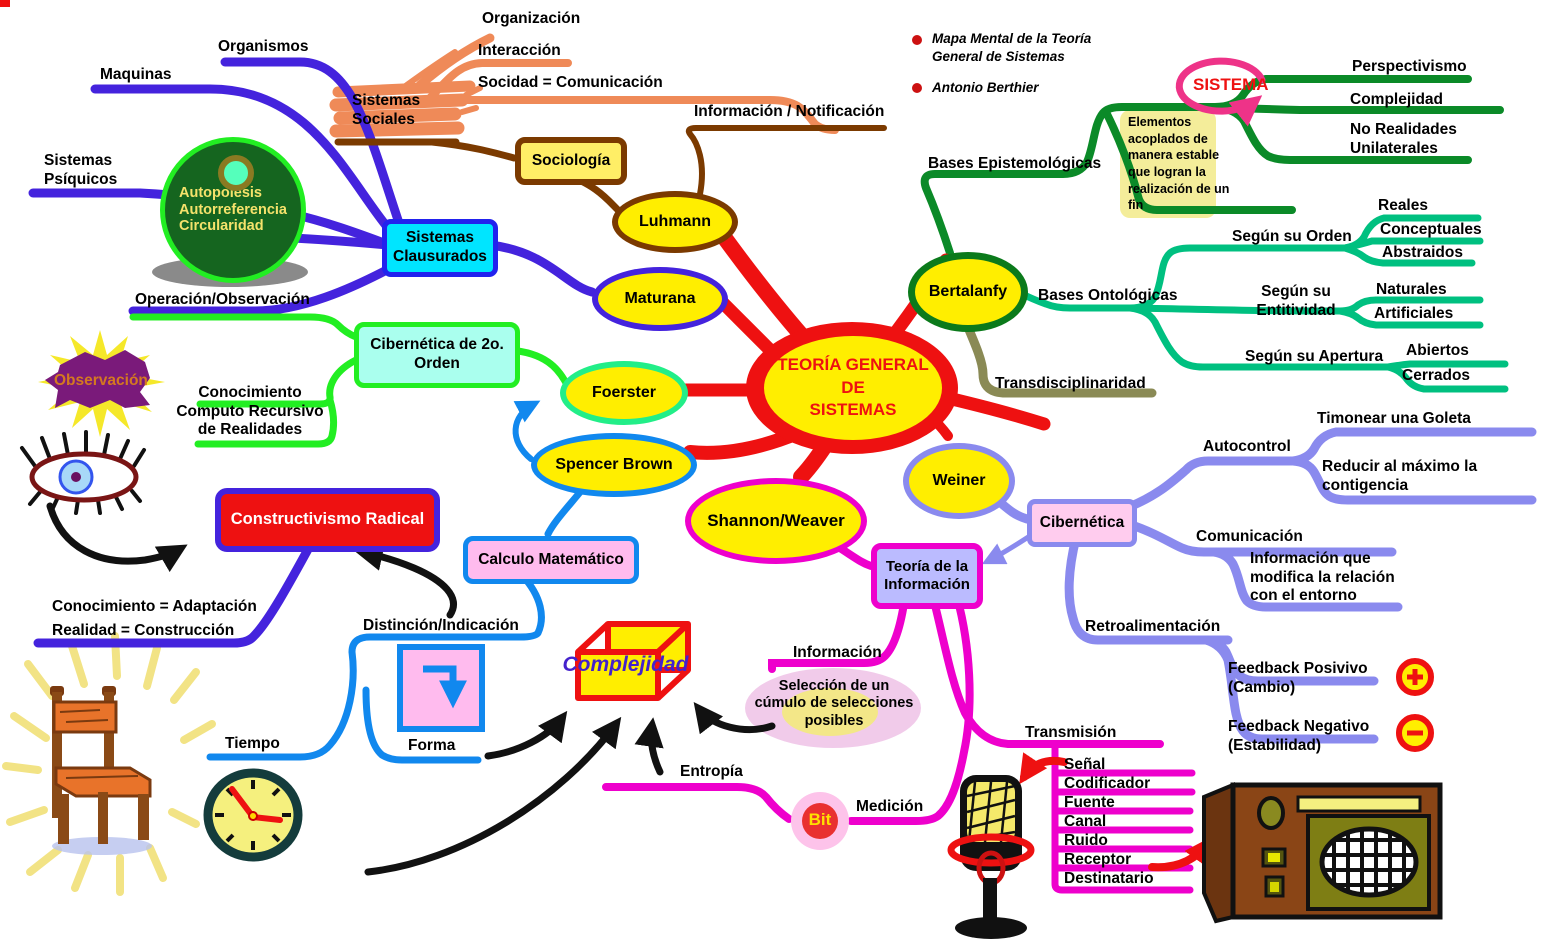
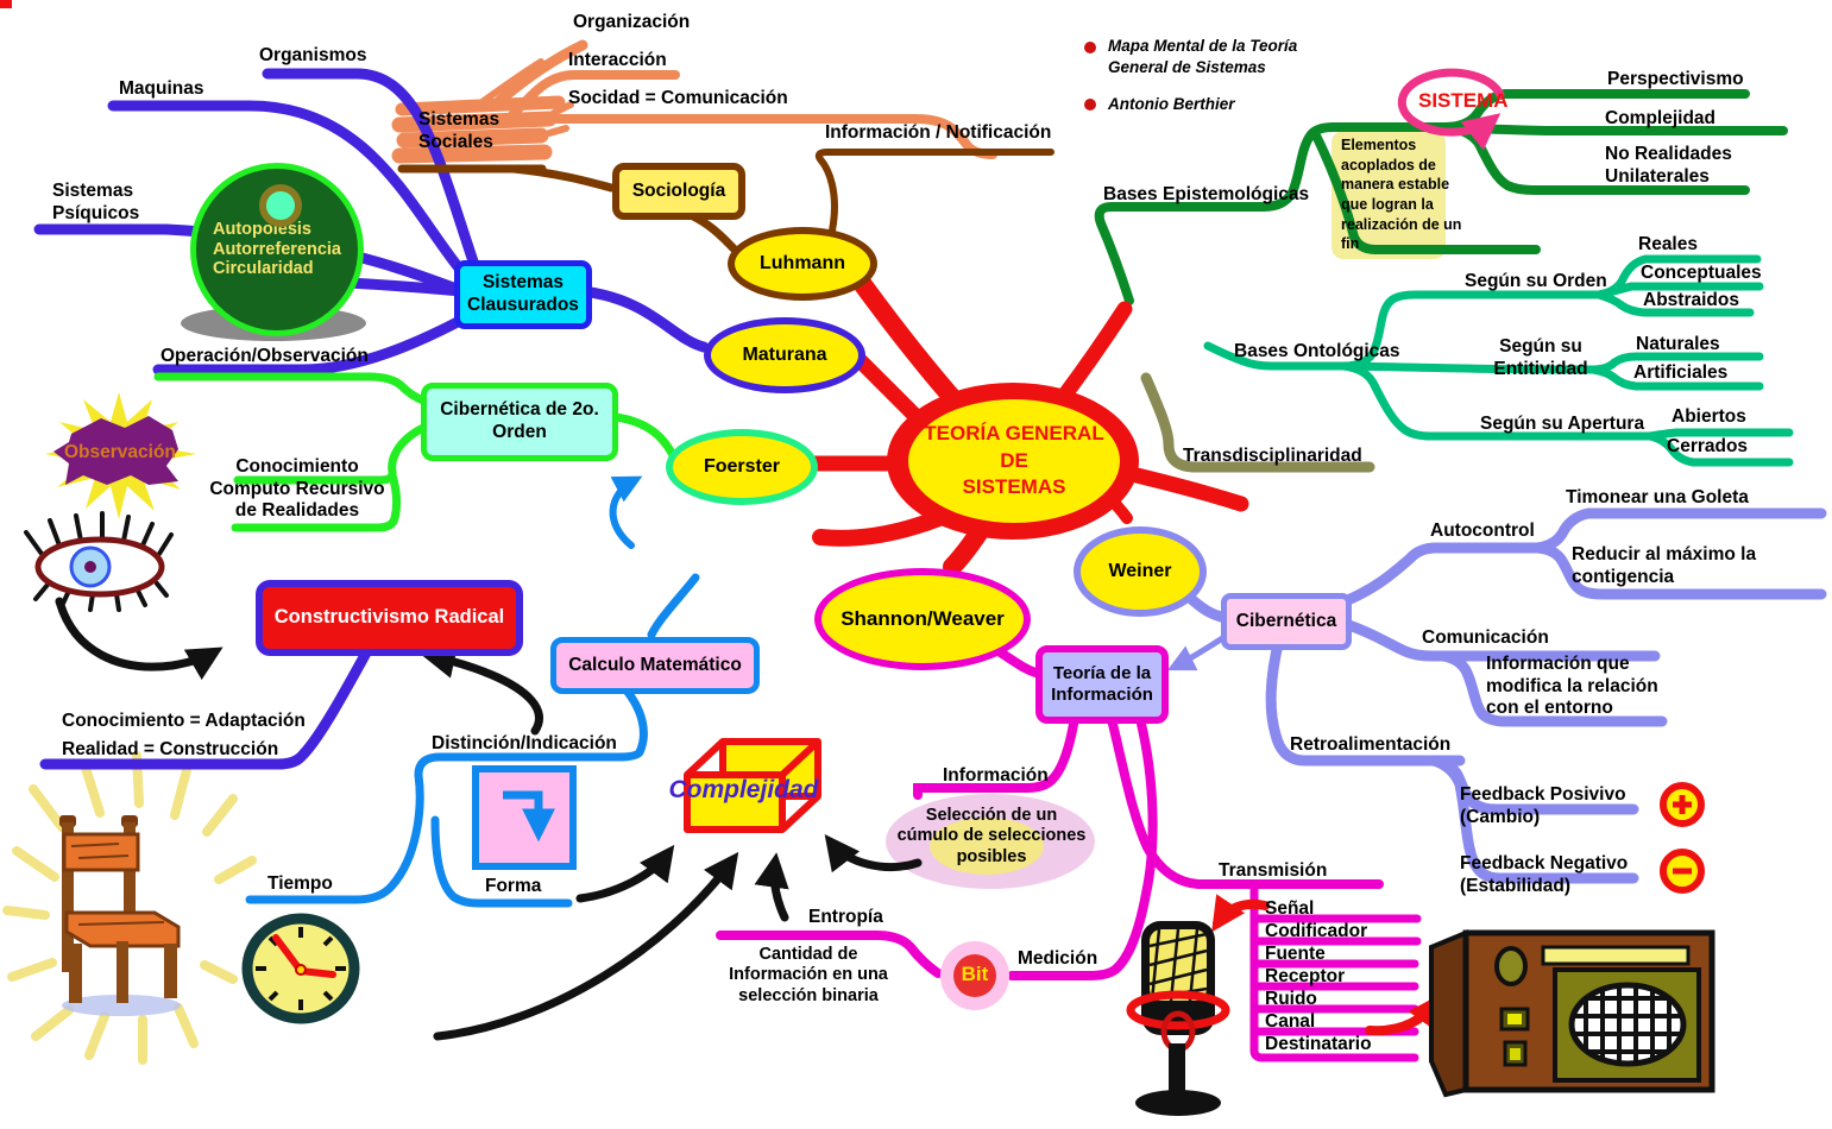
  TEORÍA GENERAL
  DE
  SISTEMAS
  Luhmann
  Maturana
  Foerster
- Spencer Brown
- Bertalanfy
  Weiner
  Shannon/Weaver
  Sociología
  Sistemas
  Clausurados
  Cibernética de 2o.
  Orden
  Constructivismo Radical
  Calculo Matemático
  Cibernética
  Teoría de la
  Información
  Autopoiesis
  Autorreferencia
  Circularidad
  Organización
  Interacción
  Socidad = Comunicación
  Información / Notificación
  Organismos
  Maquinas
  Sistemas
  Psíquicos
  Sistemas
  Sociales
  Operación/Observación
  Observación
  Conocimiento
  Computo Recursivo
  de Realidades
  Conocimiento = Adaptación
  Realidad = Construcción
  Distinción/Indicación
  Tiempo
  Forma
  Complejidad
  Mapa Mental de la Teoría
  General de Sistemas
  Antonio Berthier
  Bases Epistemológicas
  SISTEMA
  Elementos
  acoplados de
  manera estable
  que logran la
  realización de un
  fin
  Perspectivismo
  Complejidad
  No Realidades
  Unilaterales
  Bases Ontológicas
  Según su Orden
  Reales
  Conceptuales
  Abstraidos
  Según su
  Entitividad
  Naturales
  Artificiales
  Según su Apertura
  Abiertos
  Cerrados
  Transdisciplinaridad
  Autocontrol
  Timonear una Goleta
  Reducir al máximo la
  contigencia
  Comunicación
  Información que
  modifica la relación
  con el entorno
  Retroalimentación
  Feedback Posivivo
  (Cambio)
  Feedback Negativo
  (Estabilidad)
  Información
  Selección de un
  cúmulo de selecciones
  posibles
  Entropía
+ Cantidad de
+ Información en una
+ selección binaria
  Bit
  Medición
  Transmisión
  Señal
  Codificador
  Fuente
- Canal
+ Receptor
  Ruido
- Receptor
+ Canal
  Destinatario
